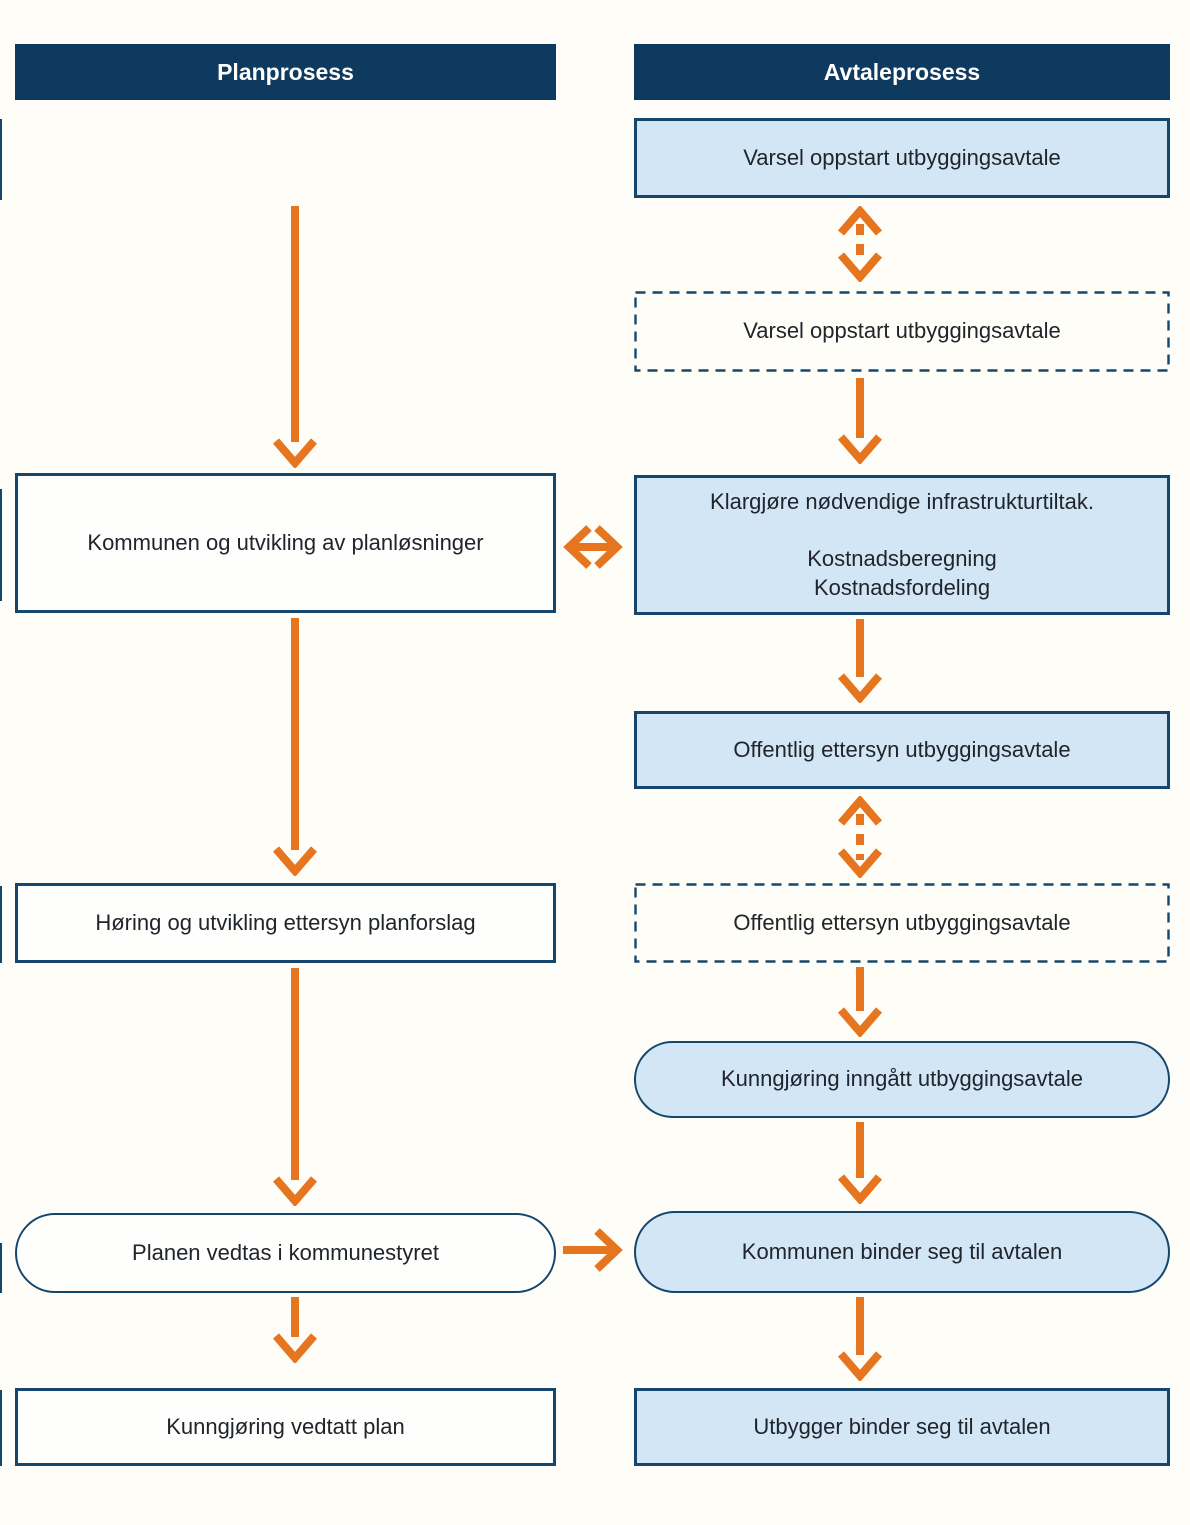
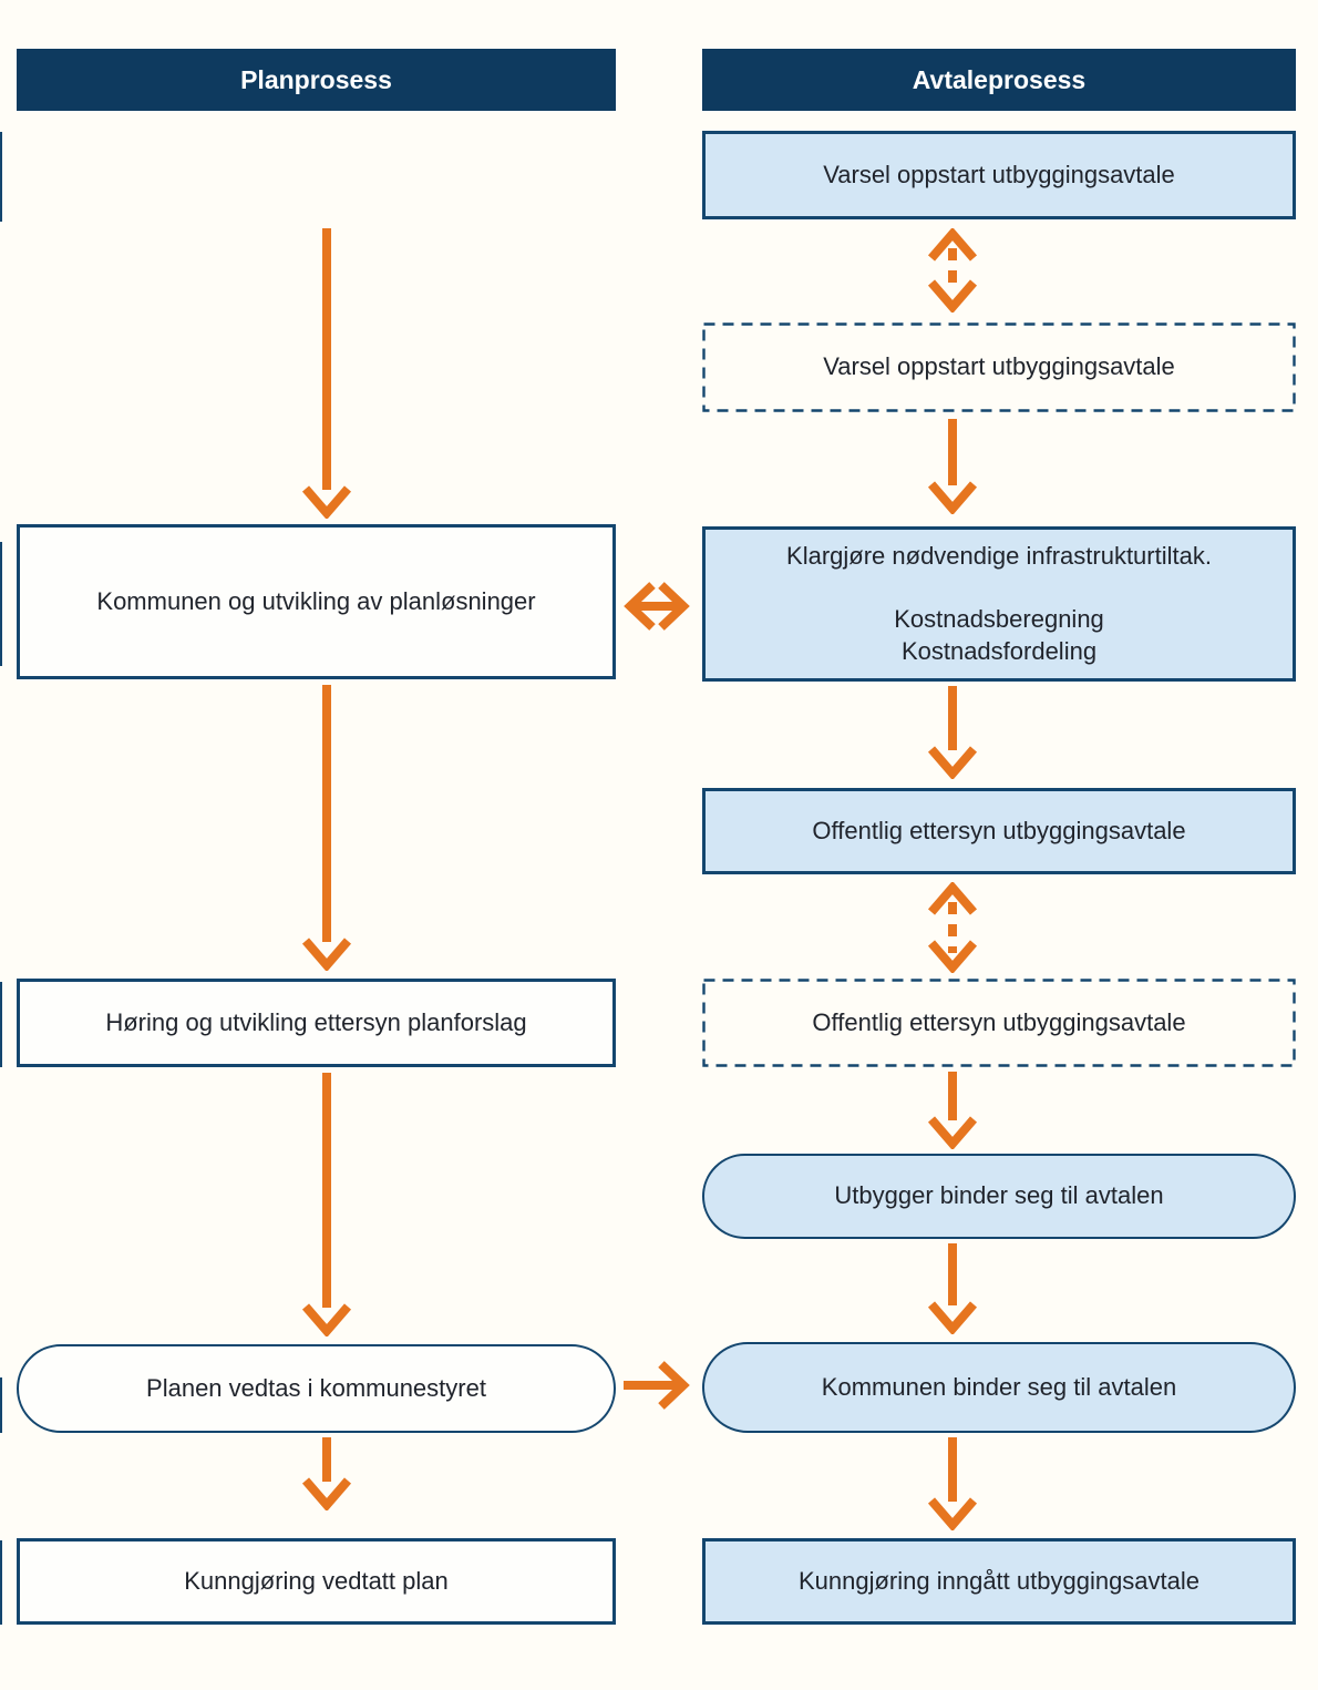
  Planprosess
  Avtaleprosess
  Kommunen og utvikling av planløsninger
  Høring og utvikling ettersyn planforslag
  Planen vedtas i kommunestyret
  Kunngjøring vedtatt plan
  Varsel oppstart utbyggingsavtale
  Varsel oppstart utbyggingsavtale
  Klargjøre nødvendige infrastrukturtiltak.
  Kostnadsberegning
  Kostnadsfordeling
  Offentlig ettersyn utbyggingsavtale
  Offentlig ettersyn utbyggingsavtale
- Kunngjøring inngått utbyggingsavtale
+ Utbygger binder seg til avtalen
  Kommunen binder seg til avtalen
- Utbygger binder seg til avtalen
+ Kunngjøring inngått utbyggingsavtale
